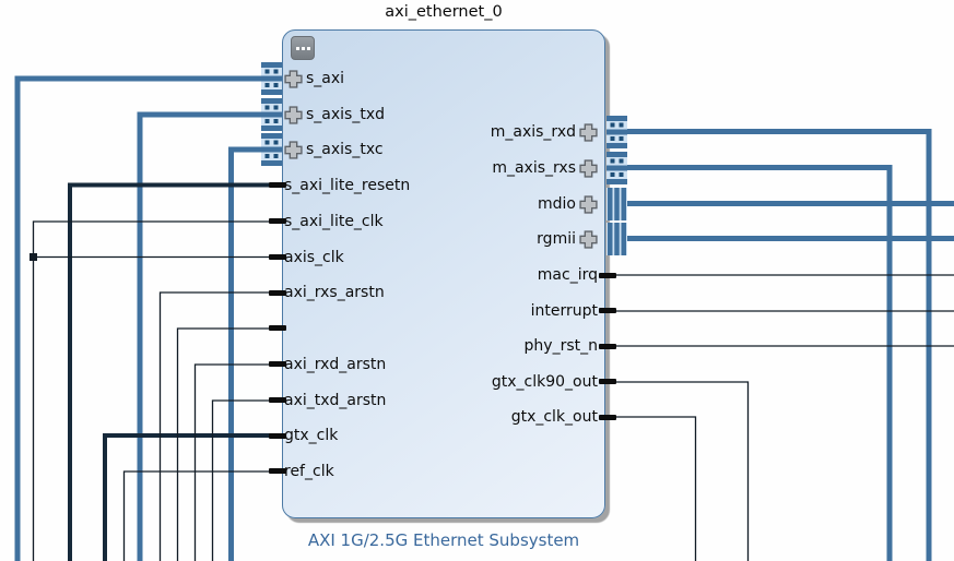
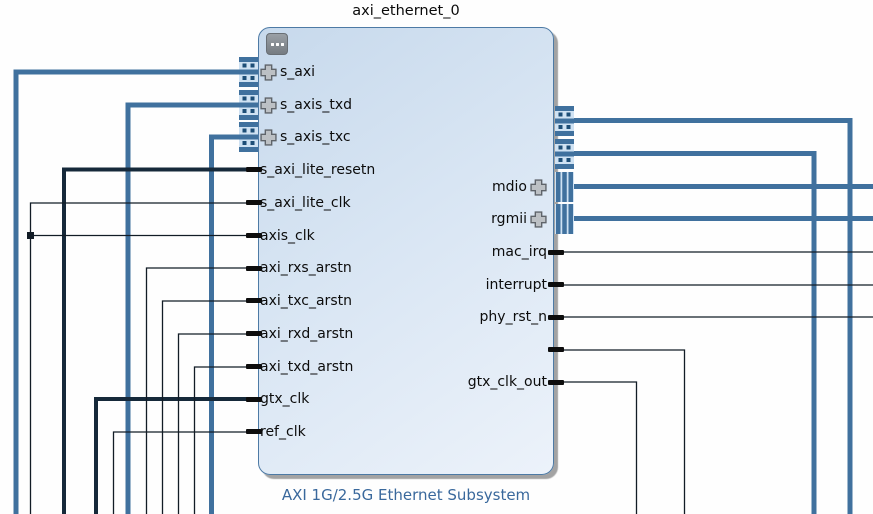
  axi_ethernet_0
  s_axi
  s_axis_txd
  s_axis_txc
  s_axi_lite_resetn
  s_axi_lite_clk
  axis_clk
  axi_rxs_arstn
+ axi_txc_arstn
  axi_rxd_arstn
  axi_txd_arstn
  gtx_clk
  ref_clk
- m_axis_rxd
- m_axis_rxs
  mdio
  rgmii
  mac_irq
  interrupt
  phy_rst_n
- gtx_clk90_out
  gtx_clk_out
  AXI 1G/2.5G Ethernet Subsystem
